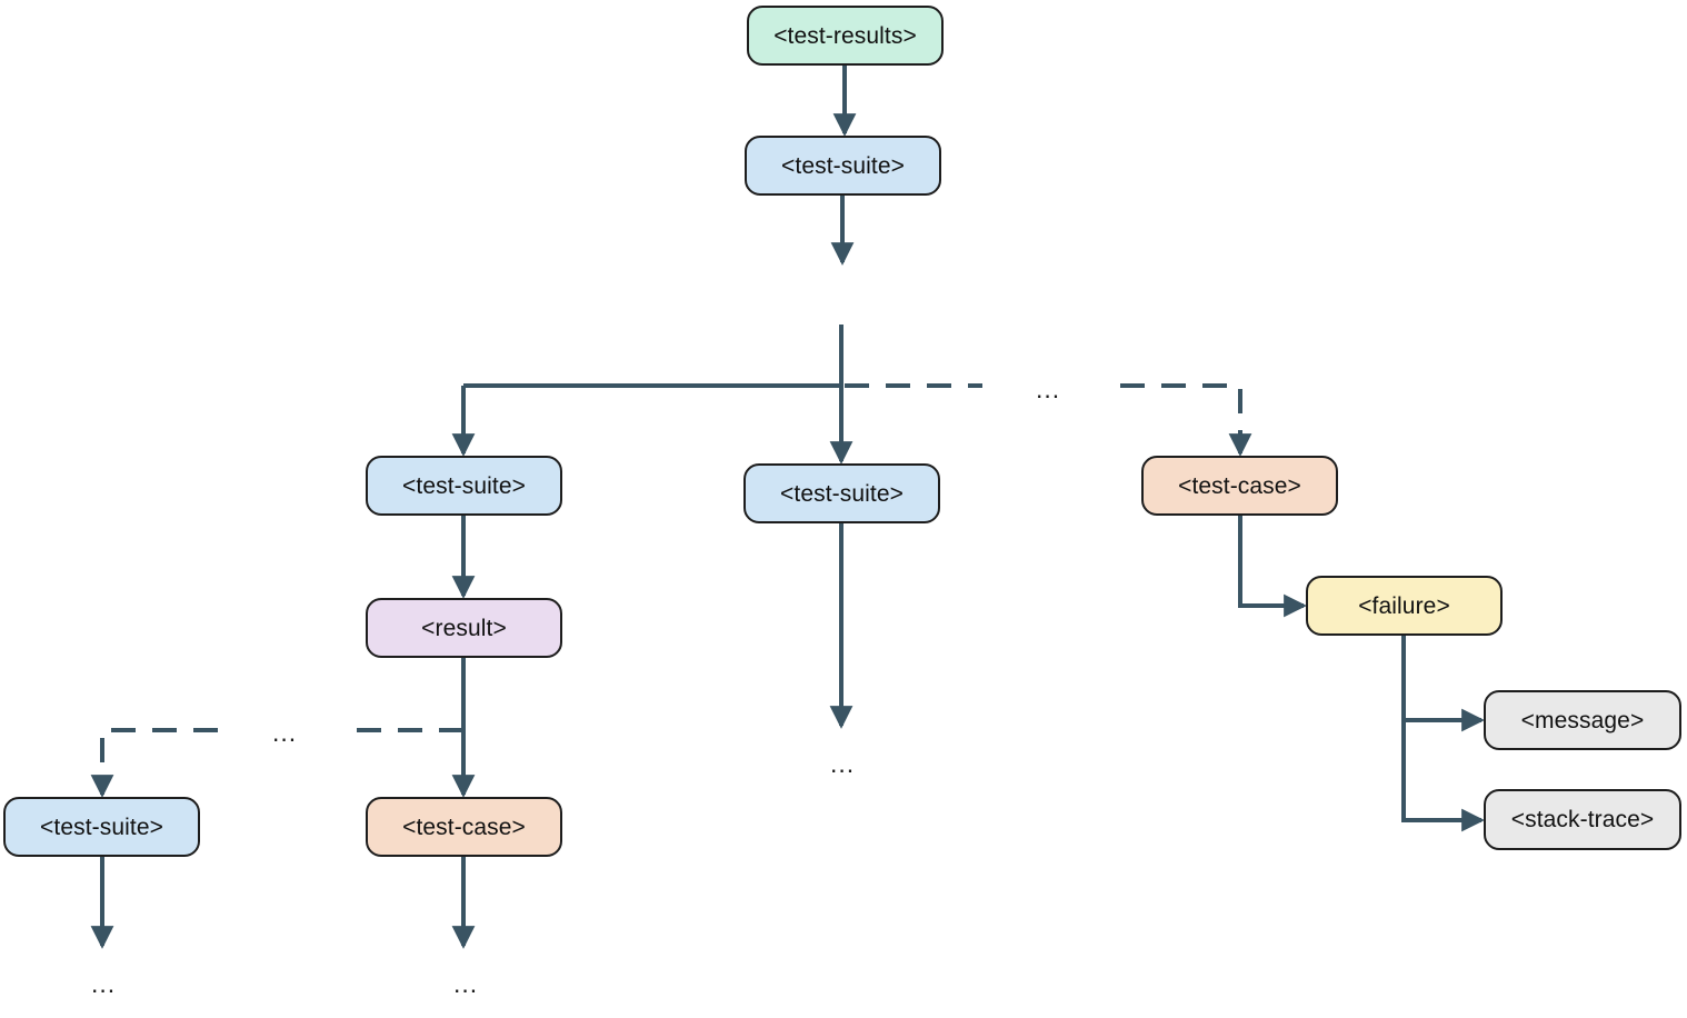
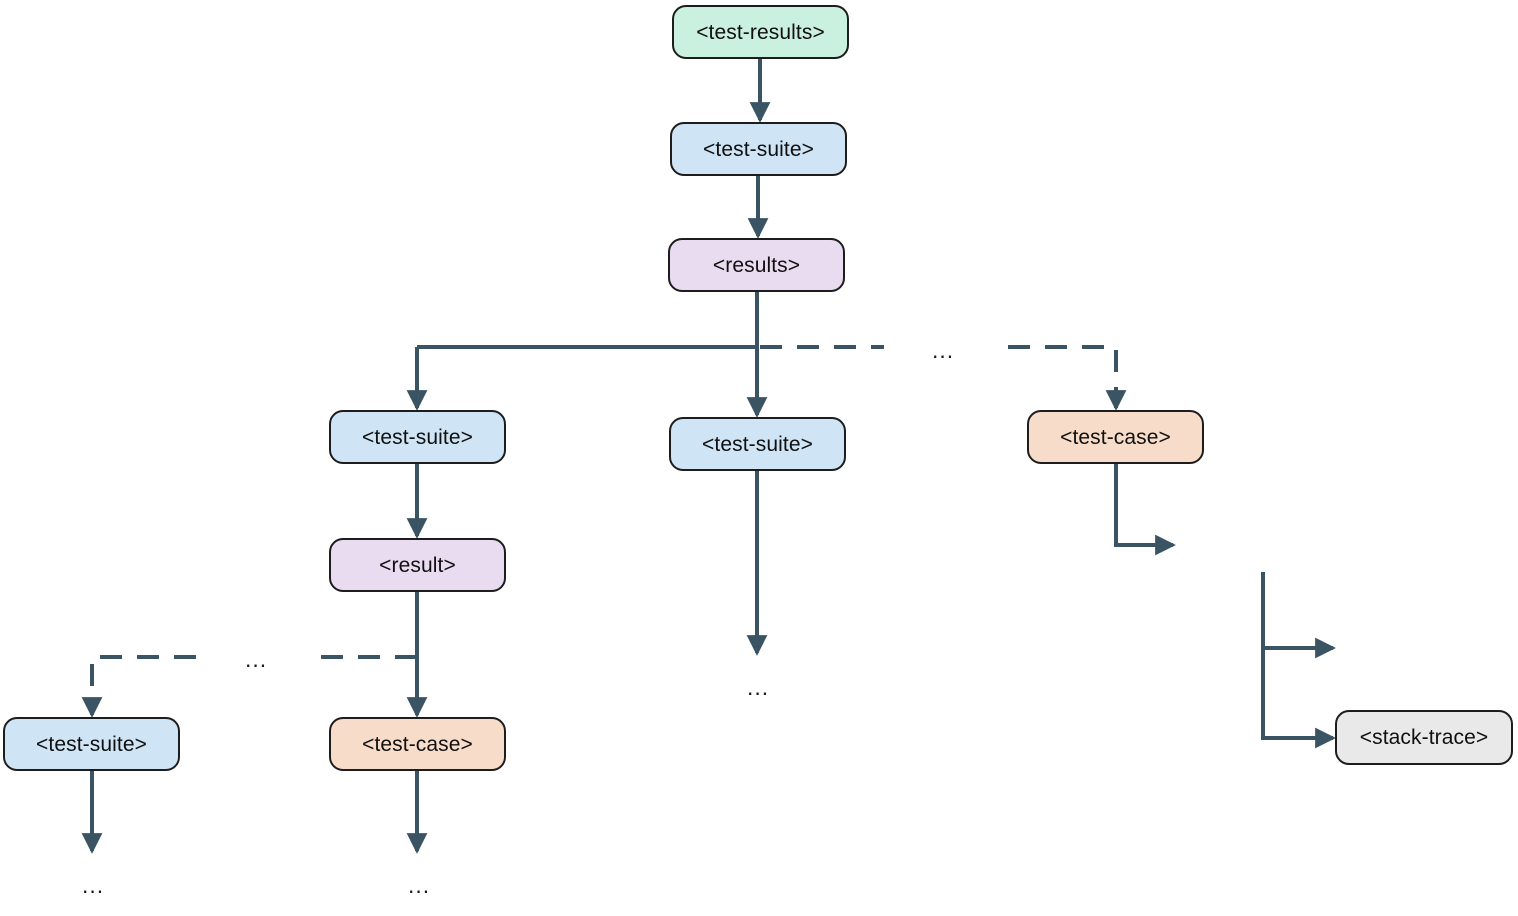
  <test-results>
  <test-suite>
+ <results>
  <test-suite>
  <test-suite>
  <test-case>
  <result>
- <failure>
  <test-suite>
  <test-case>
- <message>
  <stack-trace>
  ...
  ...
  ...
  ...
  ...
